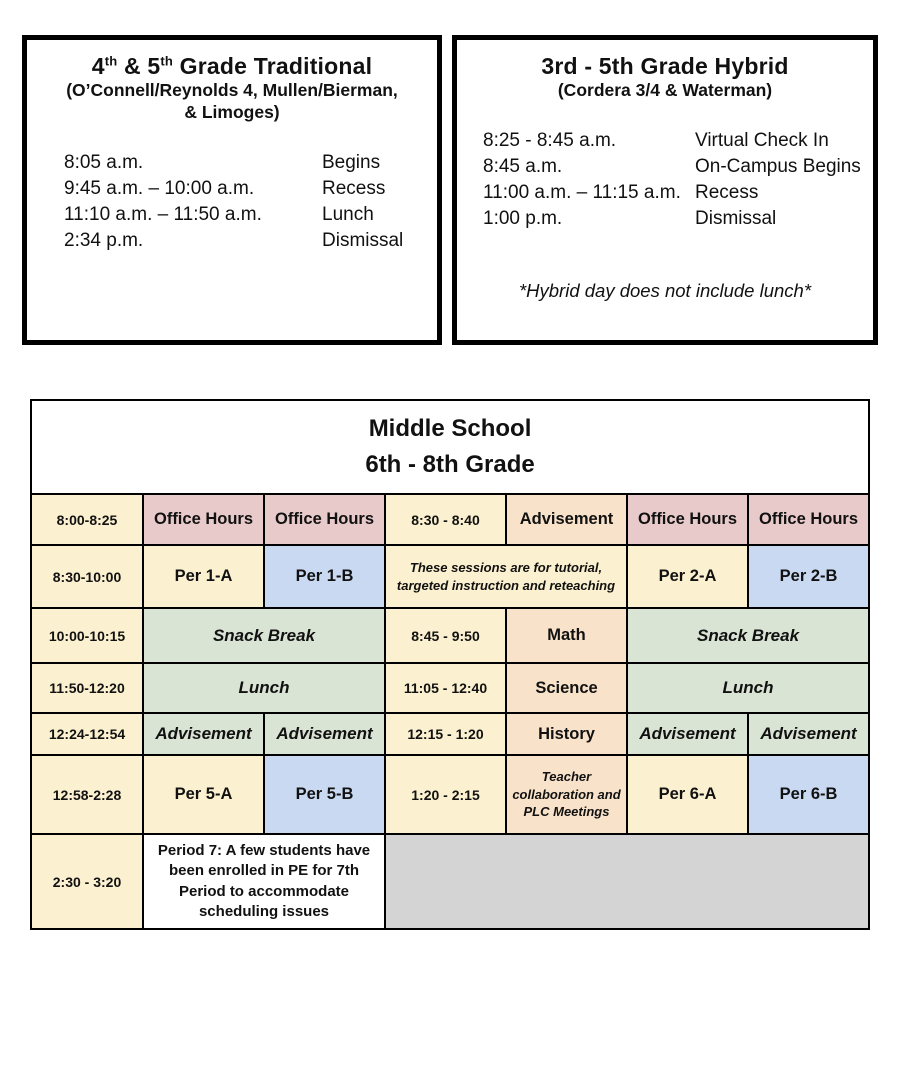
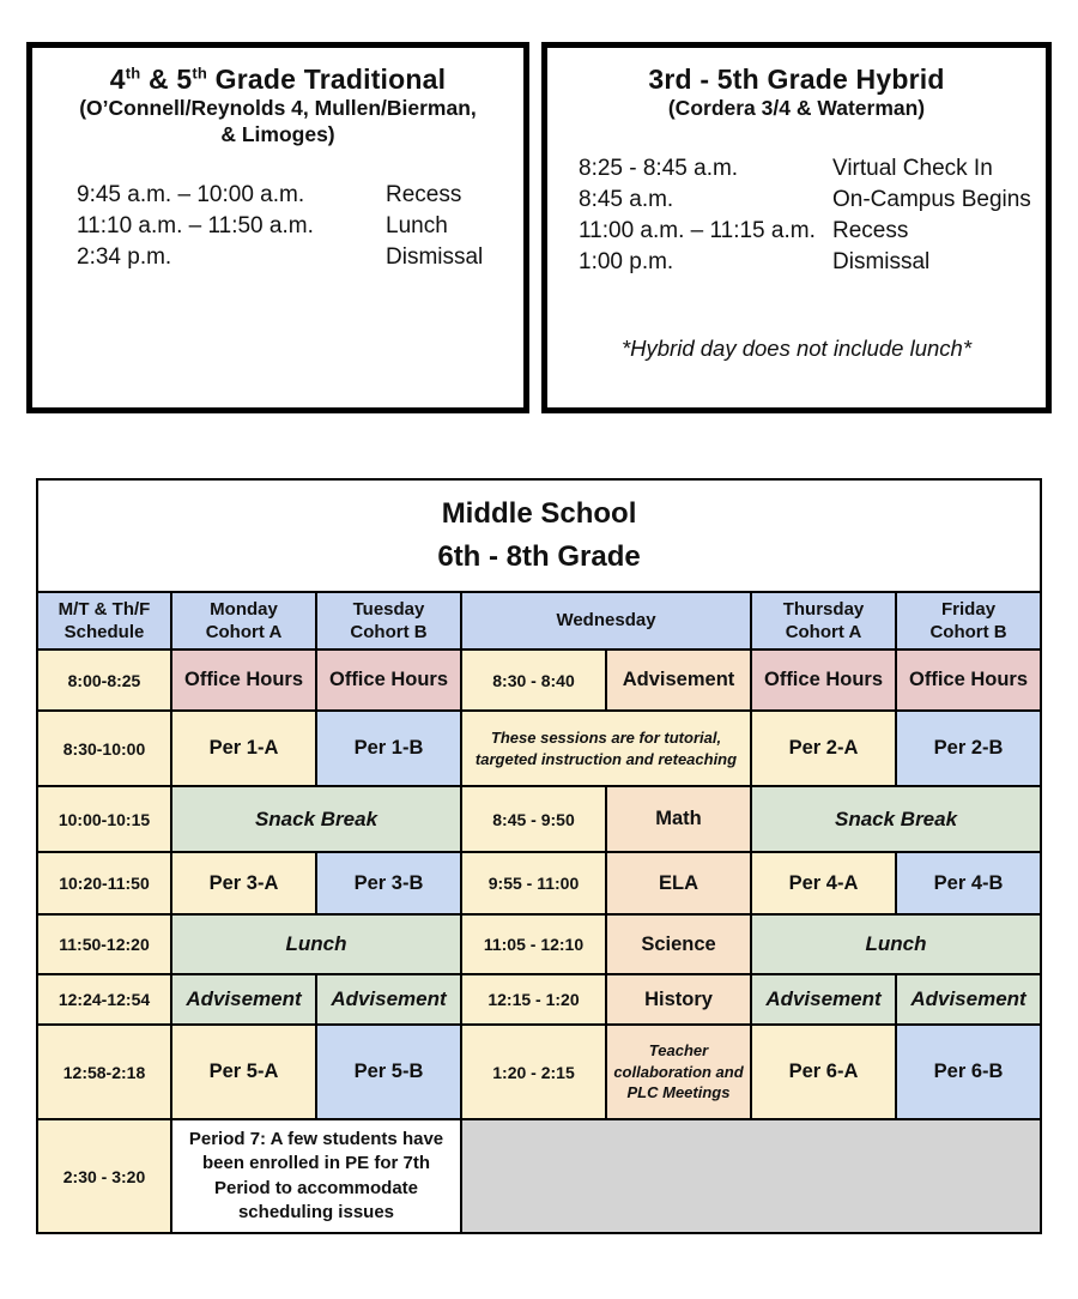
  4th & 5th Grade Traditional
  (O’Connell/Reynolds 4, Mullen/Bierman,
  & Limoges)
- 8:05 a.m.
- Begins
  9:45 a.m. – 10:00 a.m.
  Recess
  11:10 a.m. – 11:50 a.m.
  Lunch
  2:34 p.m.
  Dismissal
  3rd - 5th Grade Hybrid
  (Cordera 3/4 & Waterman)
  8:25 - 8:45 a.m.
  Virtual Check In
  8:45 a.m.
  On-Campus Begins
  11:00 a.m. – 11:15 a.m.
  Recess
  1:00 p.m.
  Dismissal
  *Hybrid day does not include lunch*
  Middle School 6th - 8th Grade
+ M/T & Th/FSchedule	MondayCohort A	TuesdayCohort B	Wednesday	ThursdayCohort A	FridayCohort B
  8:00-8:25	Office Hours	Office Hours	8:30 - 8:40	Advisement	Office Hours	Office Hours
  8:30-10:00	Per 1-A	Per 1-B	These sessions are for tutorial, targeted instruction and reteaching	Per 2-A	Per 2-B
  10:00-10:15	Snack Break	8:45 - 9:50	Math	Snack Break
+ 10:20-11:50	Per 3-A	Per 3-B	9:55 - 11:00	ELA	Per 4-A	Per 4-B
- 11:50-12:20	Lunch	11:05 - 12:40	Science	Lunch
+ 11:50-12:20	Lunch	11:05 - 12:10	Science	Lunch
  12:24-12:54	Advisement	Advisement	12:15 - 1:20	History	Advisement	Advisement
- 12:58-2:28	Per 5-A	Per 5-B	1:20 - 2:15	Teacher collaboration and PLC Meetings	Per 6-A	Per 6-B
+ 12:58-2:18	Per 5-A	Per 5-B	1:20 - 2:15	Teacher collaboration and PLC Meetings	Per 6-A	Per 6-B
  2:30 - 3:20	Period 7: A few students have been enrolled in PE for 7th Period to accommodate scheduling issues
